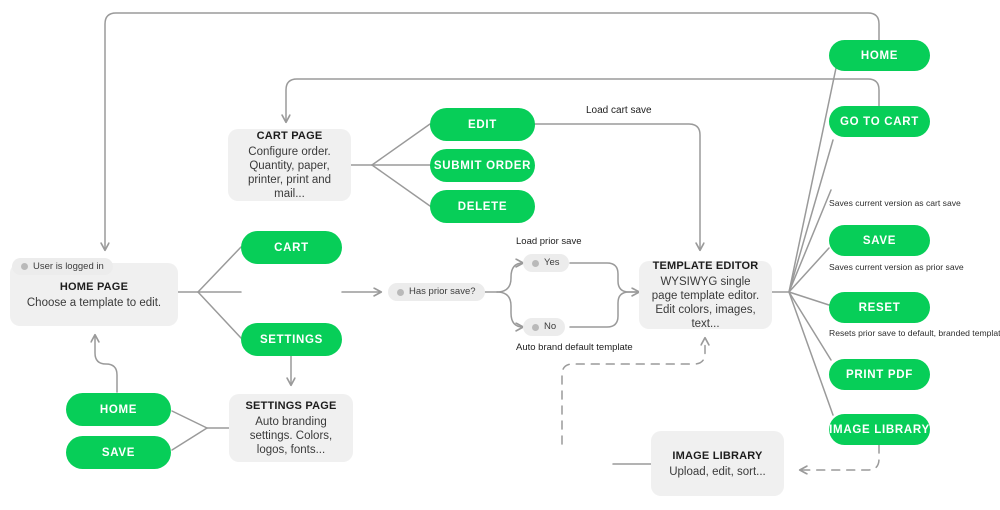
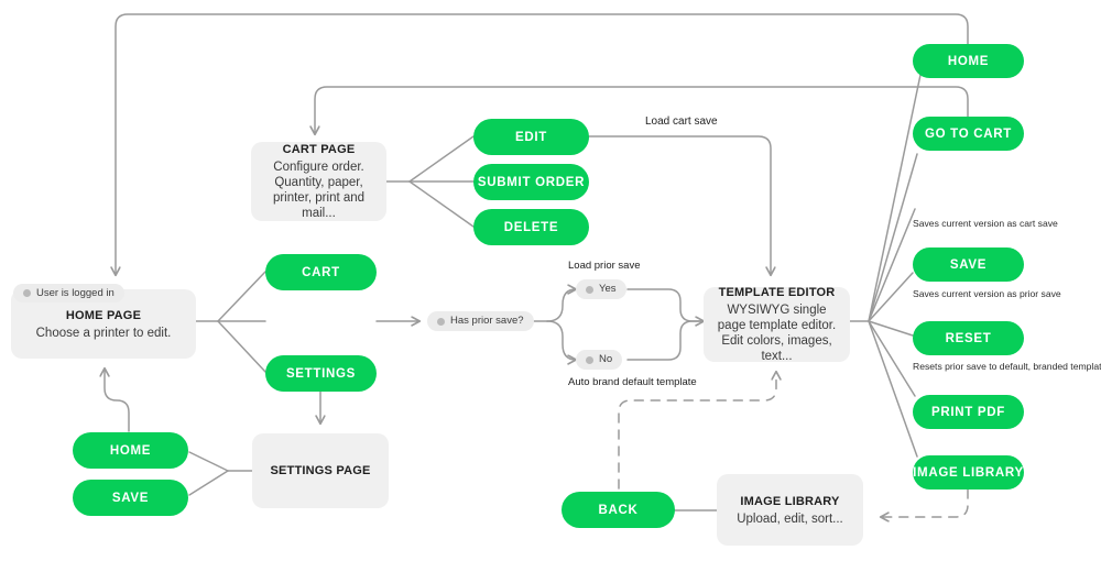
  HOME PAGE
- Choose a template to edit.
+ Choose a printer to edit.
  User is logged in
  CART
  SETTINGS
  CART PAGE
  Configure order. Quantity, paper, printer, print and mail...
  EDIT
  SUBMIT ORDER
  DELETE
  Load cart save
  Has prior save?
  Yes
  No
  Load prior save
  Auto brand default template
  TEMPLATE EDITOR
  WYSIWYG single page template editor. Edit colors, images, text...
  HOME
  GO TO CART
  Saves current version as cart save
  SAVE
  Saves current version as prior save
  RESET
  Resets prior save to default, branded templat
  PRINT PDF
  IMAGE LIBRARY
  SETTINGS PAGE
- Auto branding settings. Colors, logos, fonts...
  HOME
  SAVE
  IMAGE LIBRARY
  Upload, edit, sort...
+ BACK
